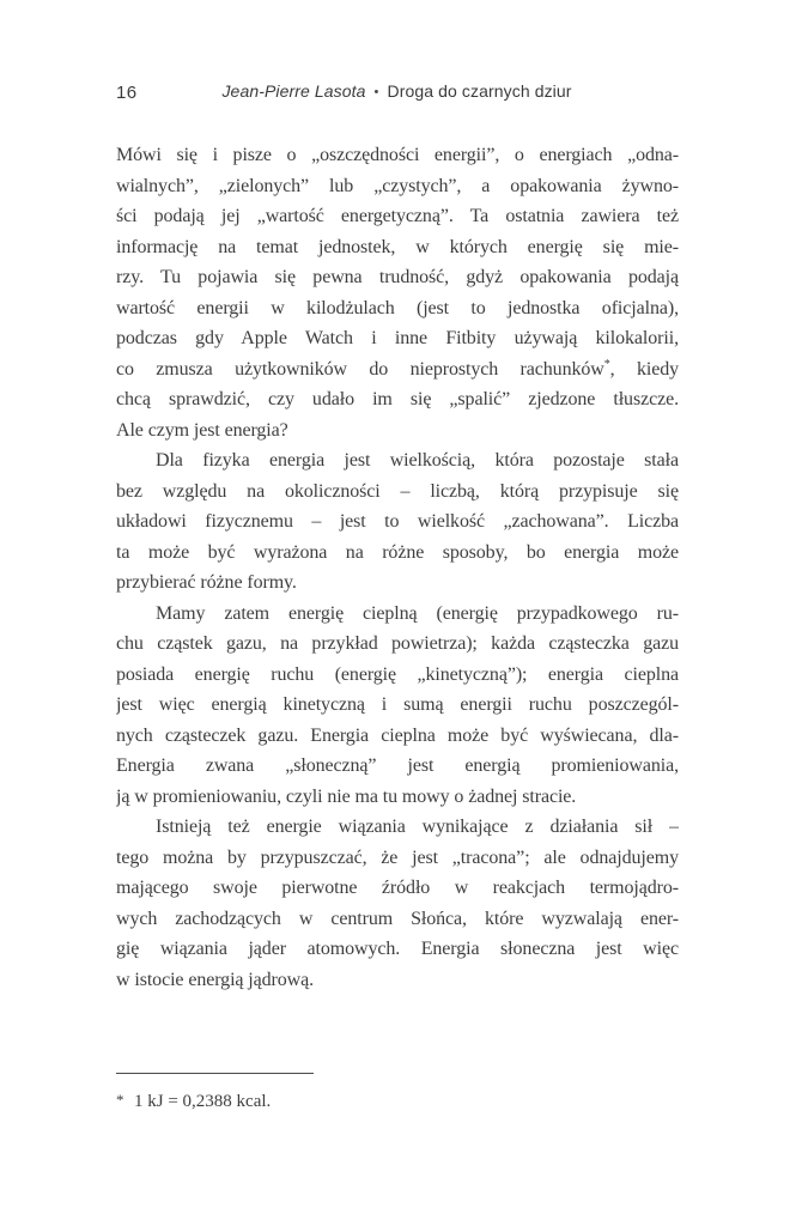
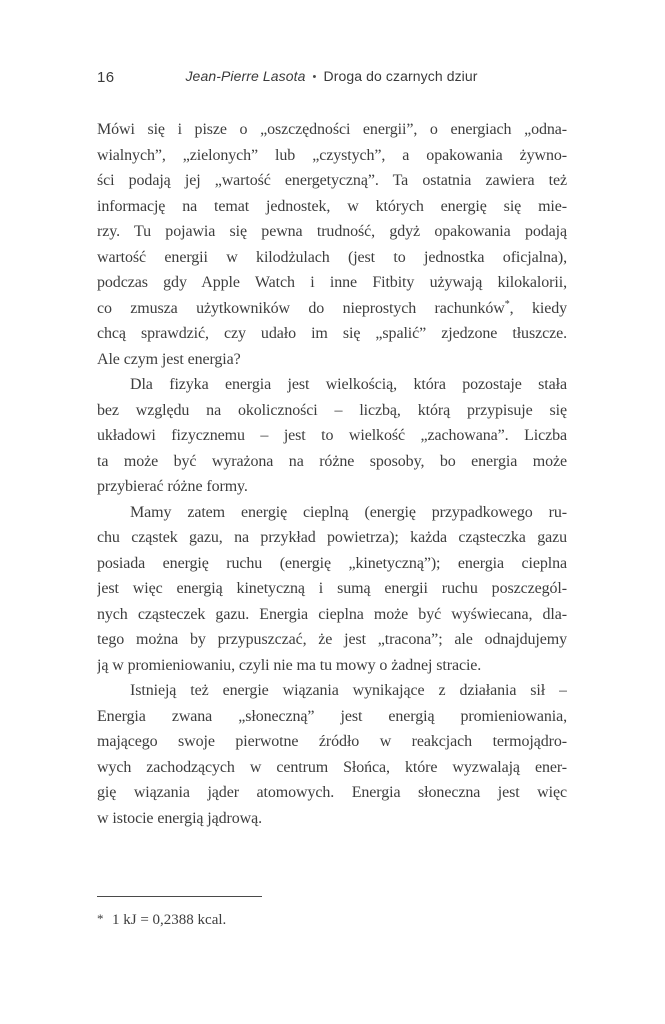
  16
  Jean-Pierre Lasota • Droga do czarnych dziur
  Mówi się i pisze o „oszczędności energii”, o energiach „odna-
  wialnych”, „zielonych” lub „czystych”, a opakowania żywno-
  ści podają jej „wartość energetyczną”. Ta ostatnia zawiera też
  informację na temat jednostek, w których energię się mie-
  rzy. Tu pojawia się pewna trudność, gdyż opakowania podają
  wartość energii w kilodżulach (jest to jednostka oficjalna),
  podczas gdy Apple Watch i inne Fitbity używają kilokalorii,
  co zmusza użytkowników do nieprostych rachunków*, kiedy
  chcą sprawdzić, czy udało im się „spalić” zjedzone tłuszcze.
  Ale czym jest energia?
  Dla fizyka energia jest wielkością, która pozostaje stała
  bez względu na okoliczności – liczbą, którą przypisuje się
  układowi fizycznemu – jest to wielkość „zachowana”. Liczba
  ta może być wyrażona na różne sposoby, bo energia może
  przybierać różne formy.
  Mamy zatem energię cieplną (energię przypadkowego ru-
  chu cząstek gazu, na przykład powietrza); każda cząsteczka gazu
  posiada energię ruchu (energię „kinetyczną”); energia cieplna
  jest więc energią kinetyczną i sumą energii ruchu poszczegól-
  nych cząsteczek gazu. Energia cieplna może być wyświecana, dla-
- Energia zwana „słoneczną” jest energią promieniowania,
+ tego można by przypuszczać, że jest „tracona”; ale odnajdujemy
  ją w promieniowaniu, czyli nie ma tu mowy o żadnej stracie.
  Istnieją też energie wiązania wynikające z działania sił –
- tego można by przypuszczać, że jest „tracona”; ale odnajdujemy
+ Energia zwana „słoneczną” jest energią promieniowania,
  mającego swoje pierwotne źródło w reakcjach termojądro-
  wych zachodzących w centrum Słońca, które wyzwalają ener-
  gię wiązania jąder atomowych. Energia słoneczna jest więc
  w istocie energią jądrową.
  * 1 kJ = 0,2388 kcal.
